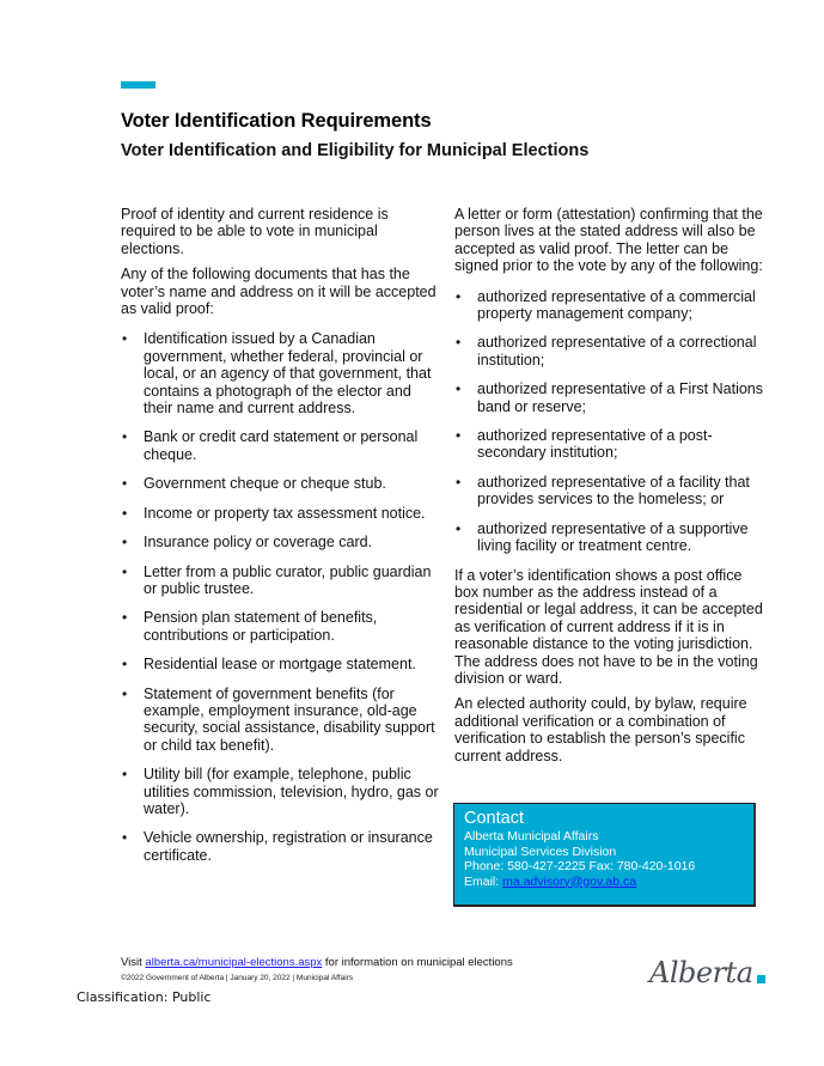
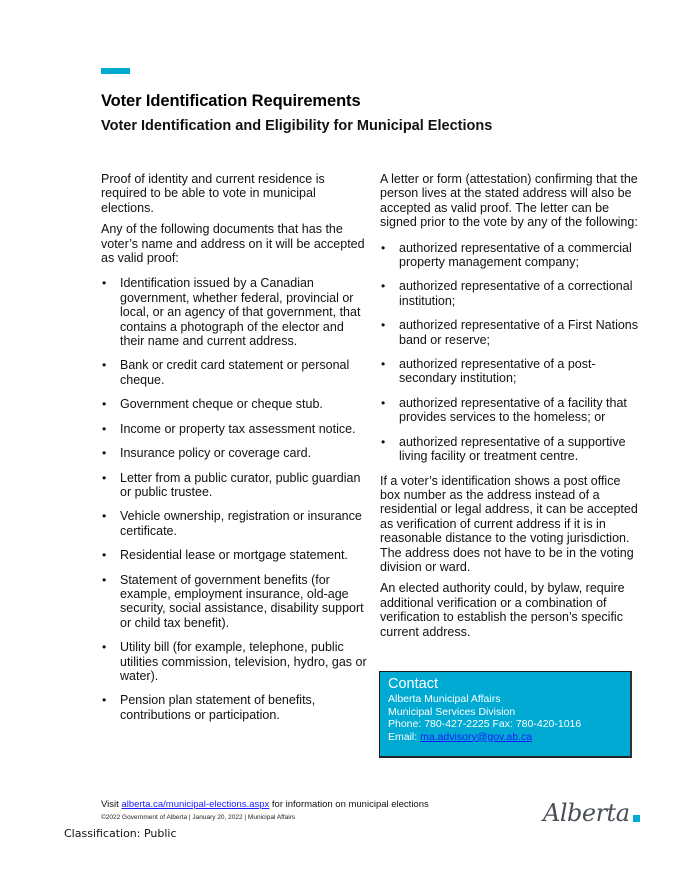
  Voter Identification Requirements
  Voter Identification and Eligibility for Municipal Elections
  Proof of identity and current residence is required to be able to vote in municipal elections.
  Any of the following documents that has the voter’s name and address on it will be accepted as valid proof:
  •
  Identification issued by a Canadian government, whether federal, provincial or local, or an agency of that government, that contains a photograph of the elector and their name and current address.
  •
  Bank or credit card statement or personal cheque.
  •
  Government cheque or cheque stub.
  •
  Income or property tax assessment notice.
  •
  Insurance policy or coverage card.
  •
  Letter from a public curator, public guardian or public trustee.
  •
- Pension plan statement of benefits, contributions or participation.
+ Vehicle ownership, registration or insurance certificate.
  •
  Residential lease or mortgage statement.
  •
  Statement of government benefits (for example, employment insurance, old-age security, social assistance, disability support or child tax benefit).
  •
  Utility bill (for example, telephone, public utilities commission, television, hydro, gas or water).
  •
- Vehicle ownership, registration or insurance certificate.
+ Pension plan statement of benefits, contributions or participation.
  A letter or form (attestation) confirming that the person lives at the stated address will also be accepted as valid proof. The letter can be signed prior to the vote by any of the following:
  •
  authorized representative of a commercial property management company;
  •
  authorized representative of a correctional institution;
  •
  authorized representative of a First Nations band or reserve;
  •
  authorized representative of a post-secondary institution;
  •
  authorized representative of a facility that provides services to the homeless; or
  •
  authorized representative of a supportive living facility or treatment centre.
  If a voter’s identification shows a post office box number as the address instead of a residential or legal address, it can be accepted as verification of current address if it is in reasonable distance to the voting jurisdiction. The address does not have to be in the voting division or ward.
  An elected authority could, by bylaw, require additional verification or a combination of verification to establish the person’s specific current address.
  Contact
  Alberta Municipal Affairs
  Municipal Services Division
- Phone: 580-427-2225 Fax: 780-420-1016
+ Phone: 780-427-2225 Fax: 780-420-1016
  Email: ma.advisory@gov.ab.ca
  Visit alberta.ca/municipal-elections.aspx for information on municipal elections
  Classification: Public
  Alberta
